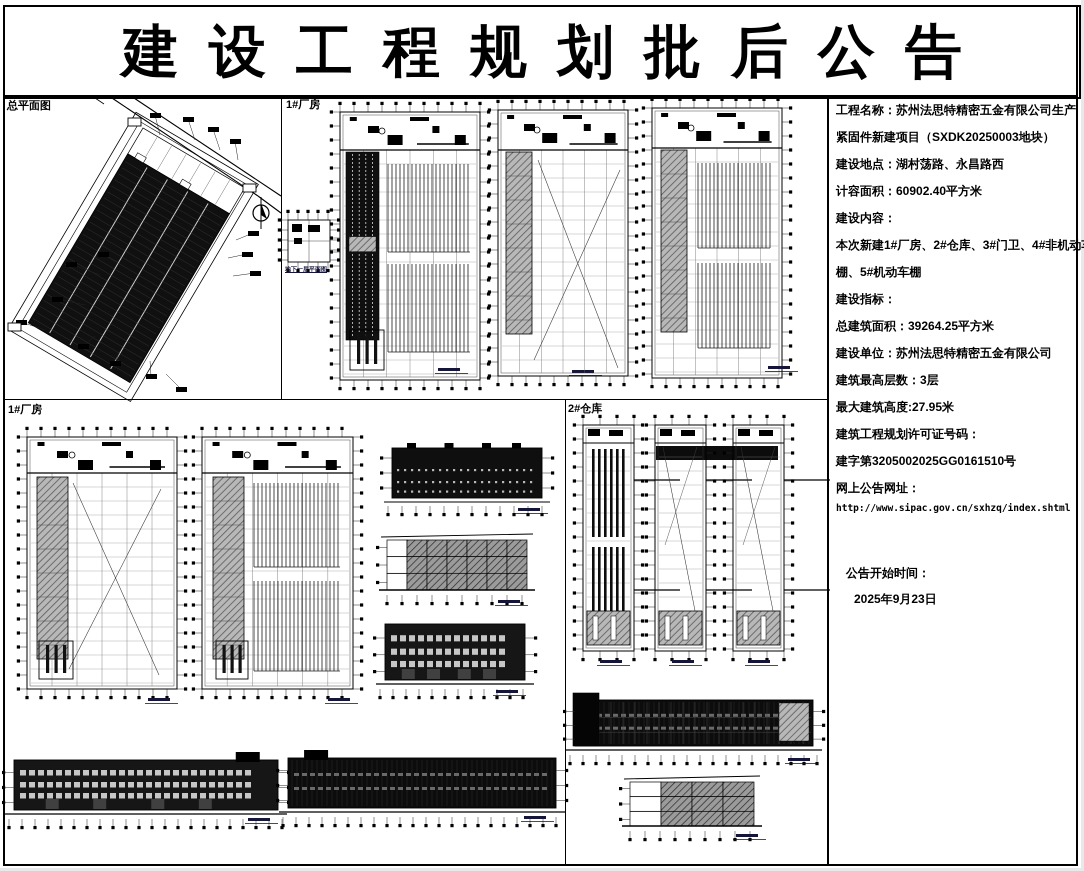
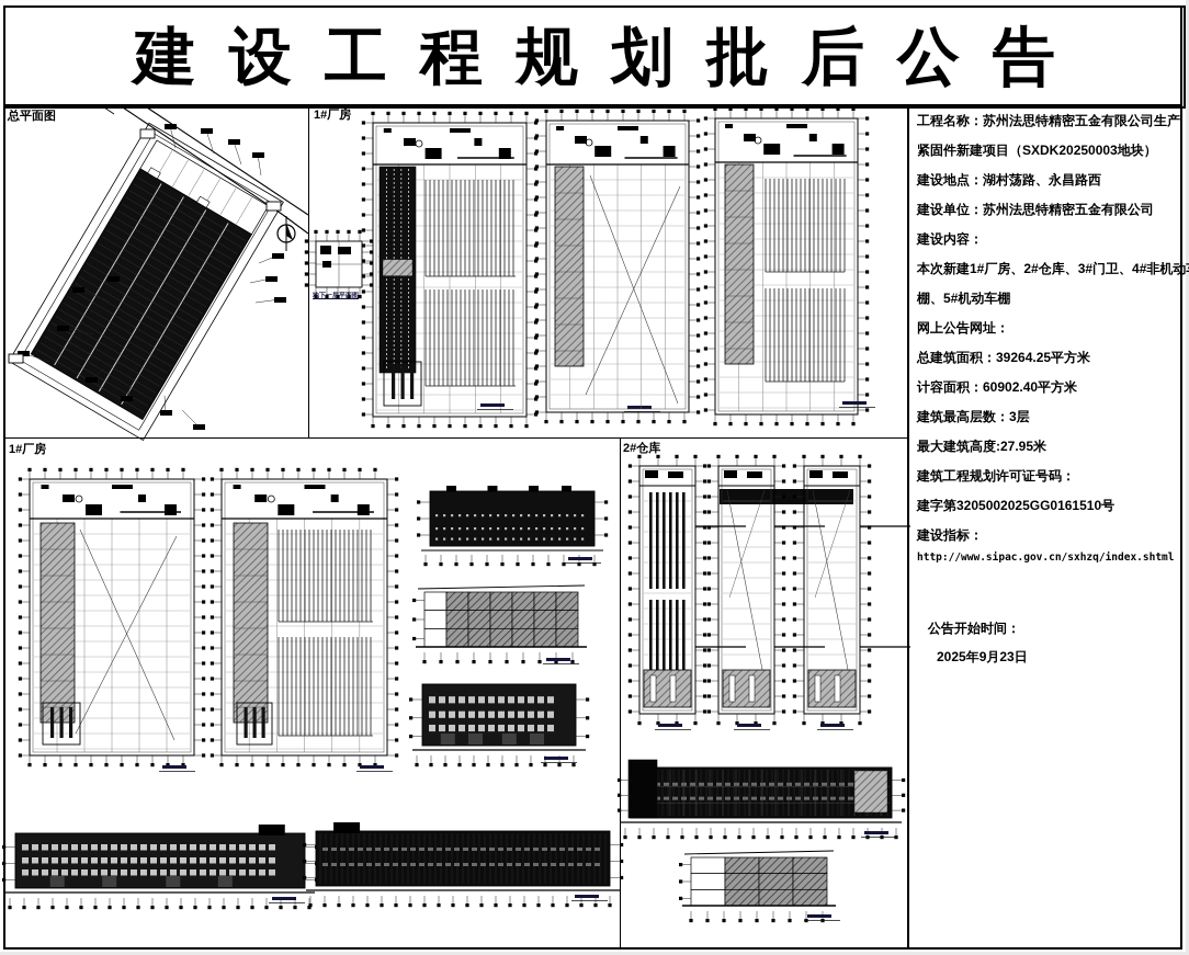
  建设工程规划批后公告
  总平面图
  1#厂房
  1#厂房
  2#仓库
  工程名称：苏州法思特精密五金有限公司生产
  紧固件新建项目（SXDK20250003地块）
  建设地点：湖村荡路、永昌路西
- 计容面积：60902.40平方米
+ 建设单位：苏州法思特精密五金有限公司
  建设内容：
  本次新建1#厂房、2#仓库、3#门卫、4#非机动
  棚、5#机动车棚
- 建设指标：
+ 网上公告网址：
  总建筑面积：39264.25平方米
- 建设单位：苏州法思特精密五金有限公司
+ 计容面积：60902.40平方米
  建筑最高层数：3层
  最大建筑高度:27.95米
  建筑工程规划许可证号码：
  建字第3205002025GG0161510号
- 网上公告网址：
+ 建设指标：
  http://www.sipac.gov.cn/sxhzq/index.shtml
  公告开始时间：
  2025年9月23日
